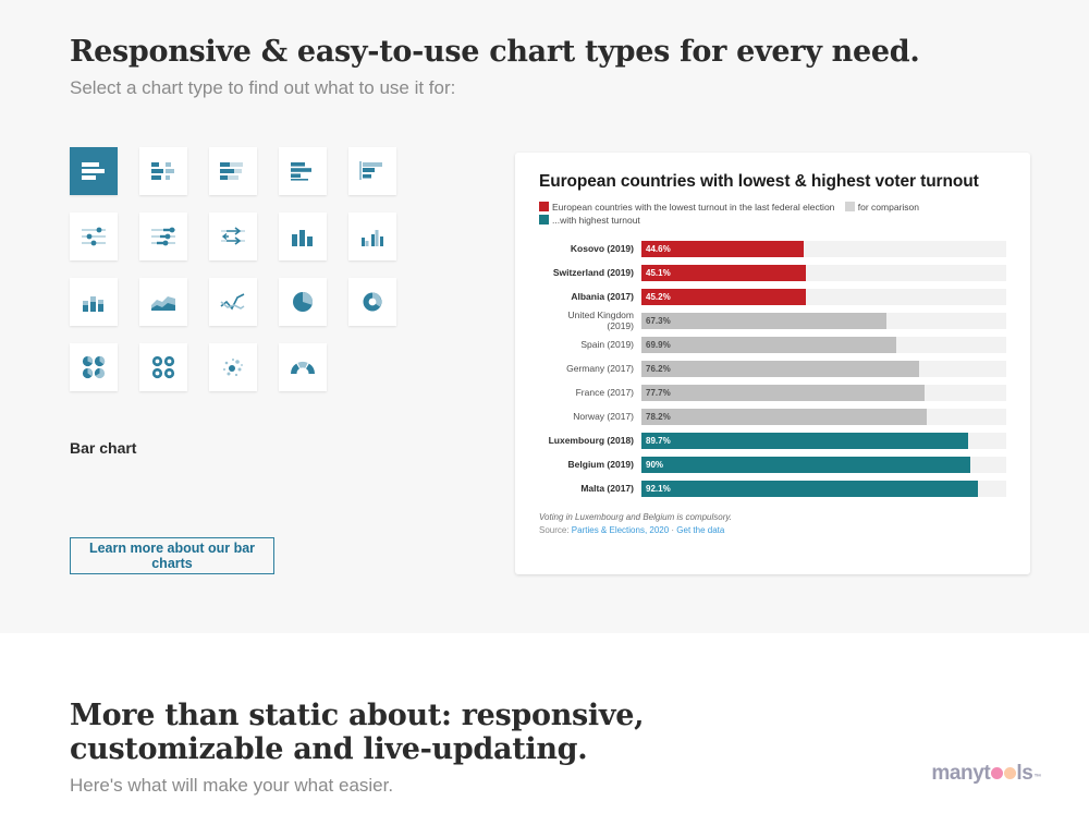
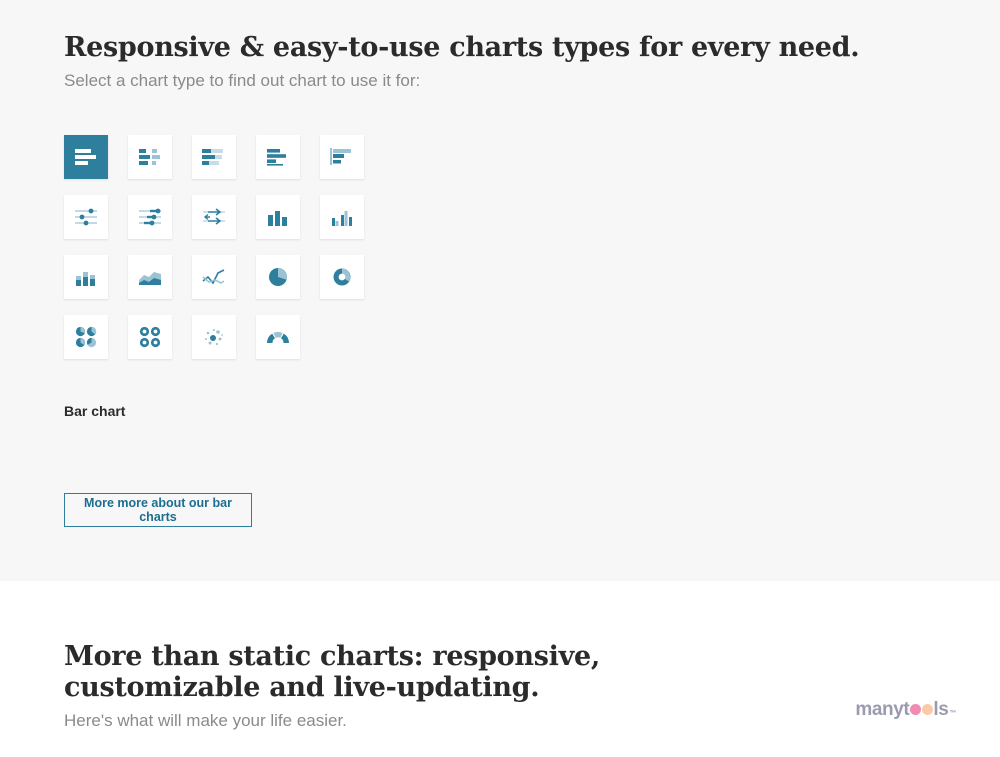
- Responsive & easy-to-use chart types for every need.
+ Responsive & easy-to-use charts types for every need.
- Select a chart type to find out what to use it for:
+ Select a chart type to find out chart to use it for:
  Bar chart
- Learn more about our bar charts
+ More more about our bar charts
- European countries with lowest & highest voter turnout
- European countries with the lowest turnout in the last federal election for comparison ...with highest turnout
- Kosovo (2019)
- 44.6%
- Switzerland (2019)
- 45.1%
- Albania (2017)
- 45.2%
- United Kingdom (2019)
- 67.3%
- Spain (2019)
- 69.9%
- Germany (2017)
- 76.2%
- France (2017)
- 77.7%
- Norway (2017)
- 78.2%
- Luxembourg (2018)
- 89.7%
- Belgium (2019)
- 90%
- Malta (2017)
- 92.1%
- Voting in Luxembourg and Belgium is compulsory.
- Source: Parties & Elections, 2020 · Get the data
- More than static about: responsive, customizable and live-updating.
+ More than static charts: responsive, customizable and live-updating.
- Here's what will make your what easier.
+ Here's what will make your life easier.
  many
  t
  ls
